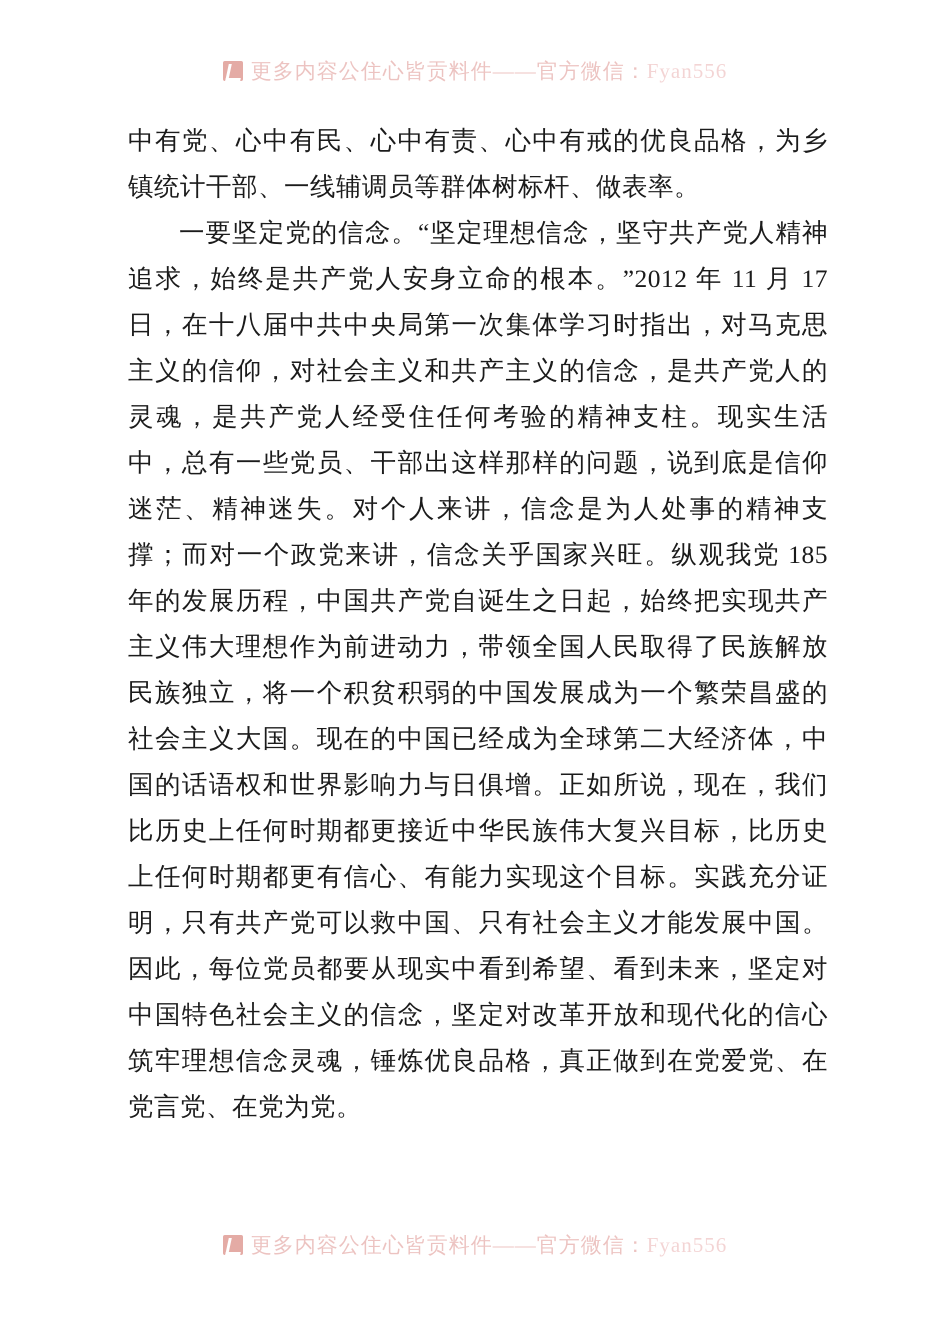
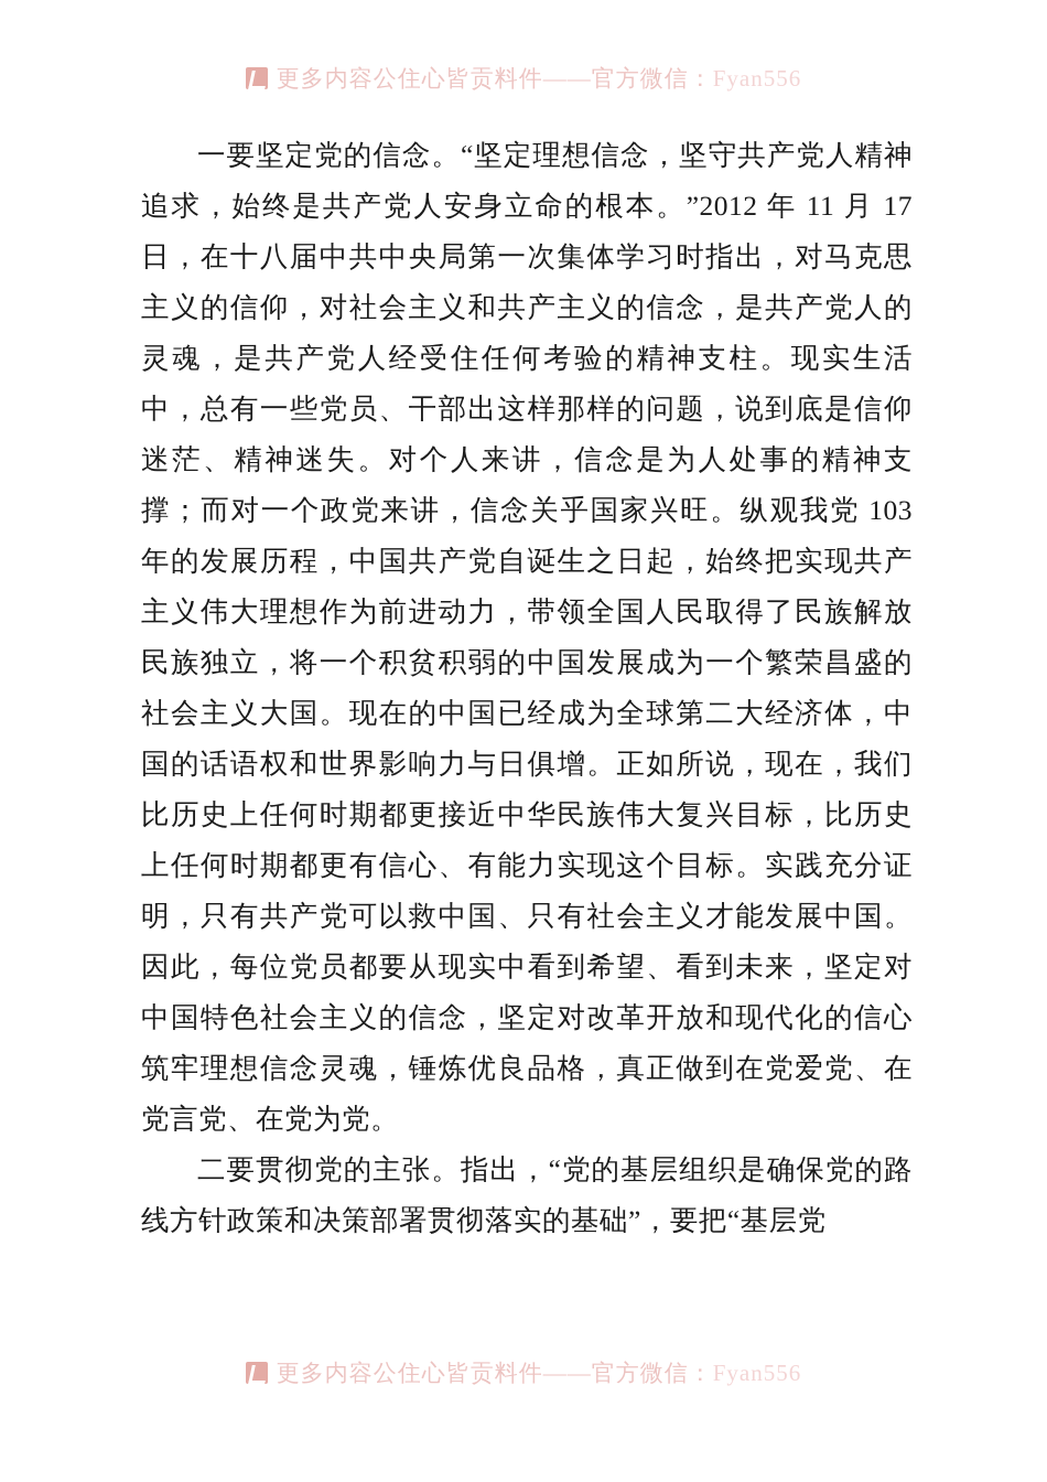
  更多内容公住心皆贡料件——官方微信：Fyan556
- 中有党、心中有民、心中有责、心中有戒的优良品格，为乡镇统计干部、一线辅调员等群体树标杆、做表率。
- 一要坚定党的信念。“坚定理想信念，坚守共产党人精神追求，始终是共产党人安身立命的根本。”2012 年 11 月 17 日，在十八届中共中央局第一次集体学习时指出，对马克思主义的信仰，对社会主义和共产主义的信念，是共产党人的灵魂，是共产党人经受住任何考验的精神支柱。现实生活中，总有一些党员、干部出这样那样的问题，说到底是信仰迷茫、精神迷失。对个人来讲，信念是为人处事的精神支撑；而对一个政党来讲，信念关乎国家兴旺。纵观我党 185 年的发展历程，中国共产党自诞生之日起，始终把实现共产主义伟大理想作为前进动力，带领全国人民取得了民族解放民族独立，将一个积贫积弱的中国发展成为一个繁荣昌盛的社会主义大国。现在的中国已经成为全球第二大经济体，中国的话语权和世界影响力与日俱增。正如所说，现在，我们比历史上任何时期都更接近中华民族伟大复兴目标，比历史上任何时期都更有信心、有能力实现这个目标。实践充分证明，只有共产党可以救中国、只有社会主义才能发展中国。因此，每位党员都要从现实中看到希望、看到未来，坚定对中国特色社会主义的信念，坚定对改革开放和现代化的信心筑牢理想信念灵魂，锤炼优良品格，真正做到在党爱党、在党言党、在党为党。
+ 一要坚定党的信念。“坚定理想信念，坚守共产党人精神追求，始终是共产党人安身立命的根本。”2012 年 11 月 17 日，在十八届中共中央局第一次集体学习时指出，对马克思主义的信仰，对社会主义和共产主义的信念，是共产党人的灵魂，是共产党人经受住任何考验的精神支柱。现实生活中，总有一些党员、干部出这样那样的问题，说到底是信仰迷茫、精神迷失。对个人来讲，信念是为人处事的精神支撑；而对一个政党来讲，信念关乎国家兴旺。纵观我党 103 年的发展历程，中国共产党自诞生之日起，始终把实现共产主义伟大理想作为前进动力，带领全国人民取得了民族解放民族独立，将一个积贫积弱的中国发展成为一个繁荣昌盛的社会主义大国。现在的中国已经成为全球第二大经济体，中国的话语权和世界影响力与日俱增。正如所说，现在，我们比历史上任何时期都更接近中华民族伟大复兴目标，比历史上任何时期都更有信心、有能力实现这个目标。实践充分证明，只有共产党可以救中国、只有社会主义才能发展中国。因此，每位党员都要从现实中看到希望、看到未来，坚定对中国特色社会主义的信念，坚定对改革开放和现代化的信心筑牢理想信念灵魂，锤炼优良品格，真正做到在党爱党、在党言党、在党为党。
+ 二要贯彻党的主张。指出，“党的基层组织是确保党的路线方针政策和决策部署贯彻落实的基础”，要把“基层党
  更多内容公住心皆贡料件——官方微信：Fyan556
